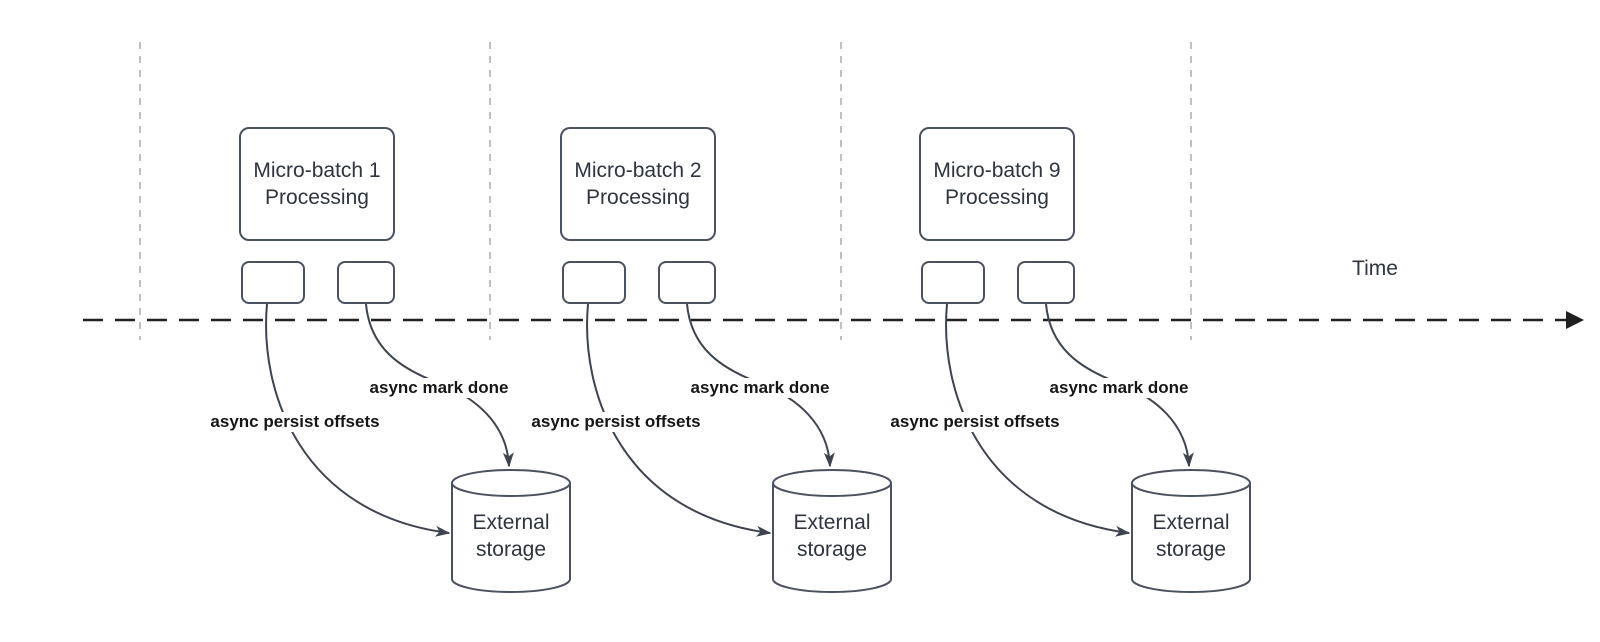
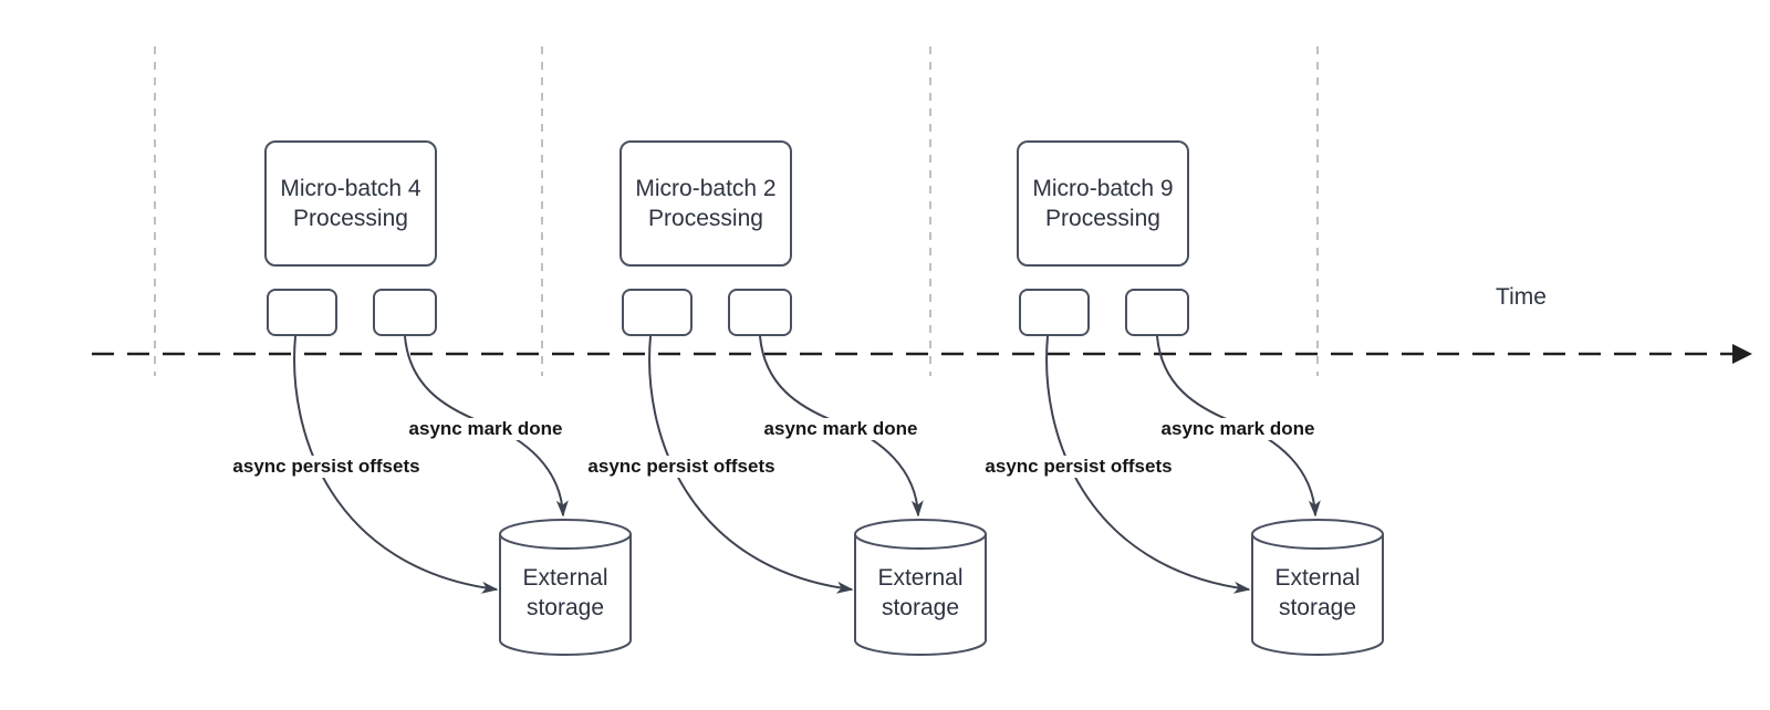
- Micro-batch 1 Processing
+ Micro-batch 4 Processing
  async persist offsets
  async mark done
  External storage
  Micro-batch 2 Processing
  async persist offsets
  async mark done
  External storage
  Micro-batch 9 Processing
  async persist offsets
  async mark done
  External storage
  Time
